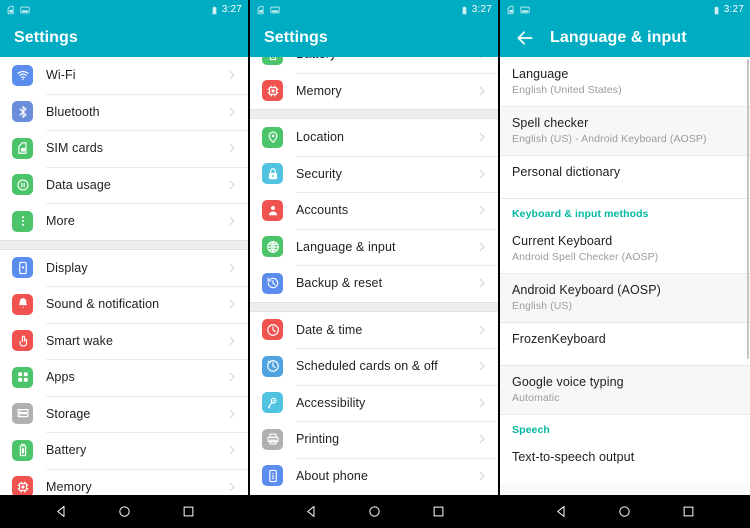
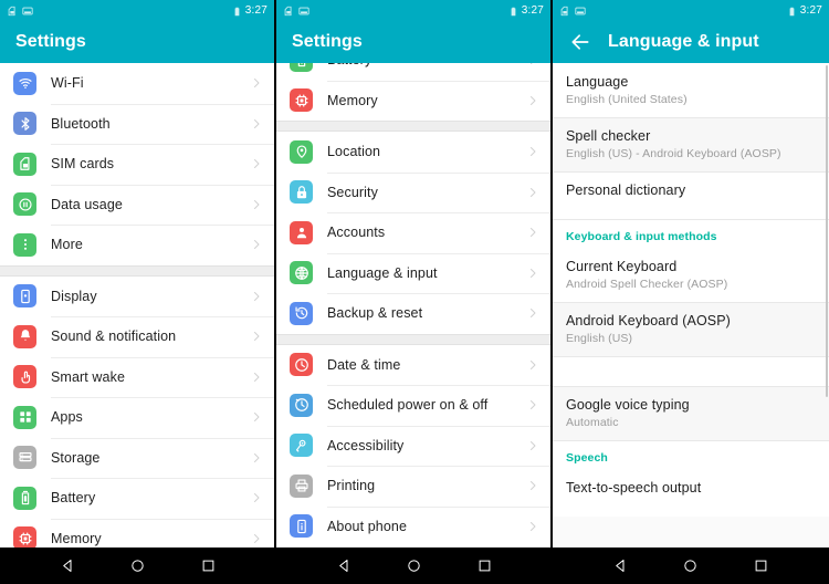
  3:27
  Settings
  Wi-Fi
  Bluetooth
  SIM cards
  Data usage
  More
  Display
  Sound & notification
  Smart wake
  Apps
  Storage
  Battery
  Memory
  3:27
  Settings
  Memory
  Location
  Security
  Accounts
  Language & input
  Backup & reset
  Date & time
- Scheduled cards on & off
+ Scheduled power on & off
  Accessibility
  Printing
  About phone
  3:27
  Language & input
  Language
  English (United States)
  Spell checker
  English (US) - Android Keyboard (AOSP)
  Personal dictionary
  Keyboard & input methods
  Current Keyboard
  Android Spell Checker (AOSP)
  Android Keyboard (AOSP)
  English (US)
- FrozenKeyboard
  Google voice typing
  Automatic
  Speech
  Text-to-speech output
